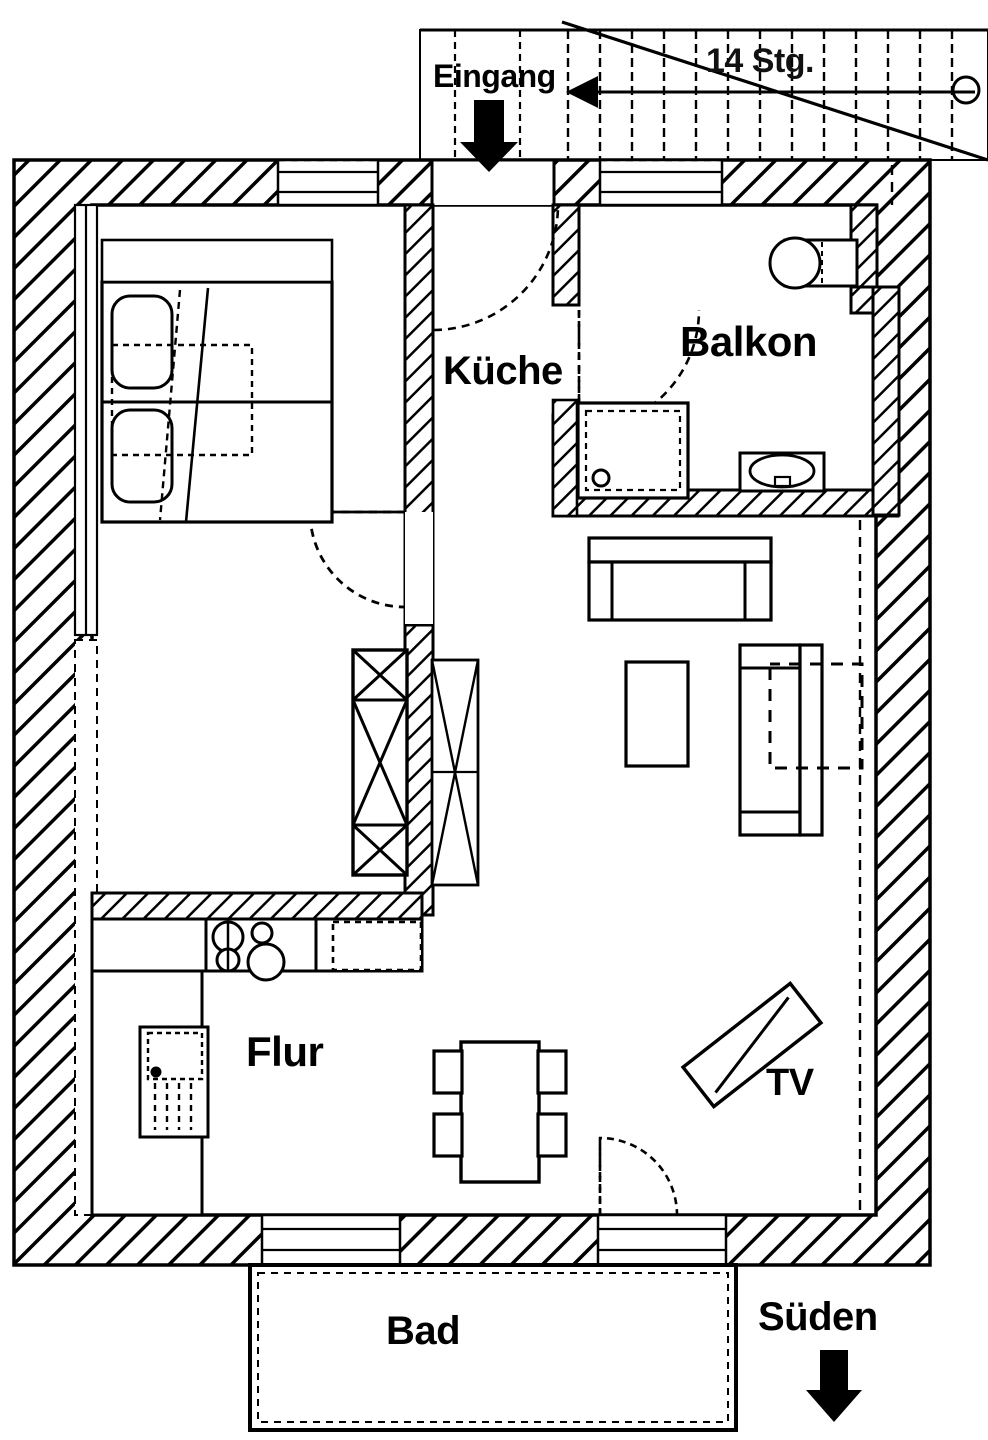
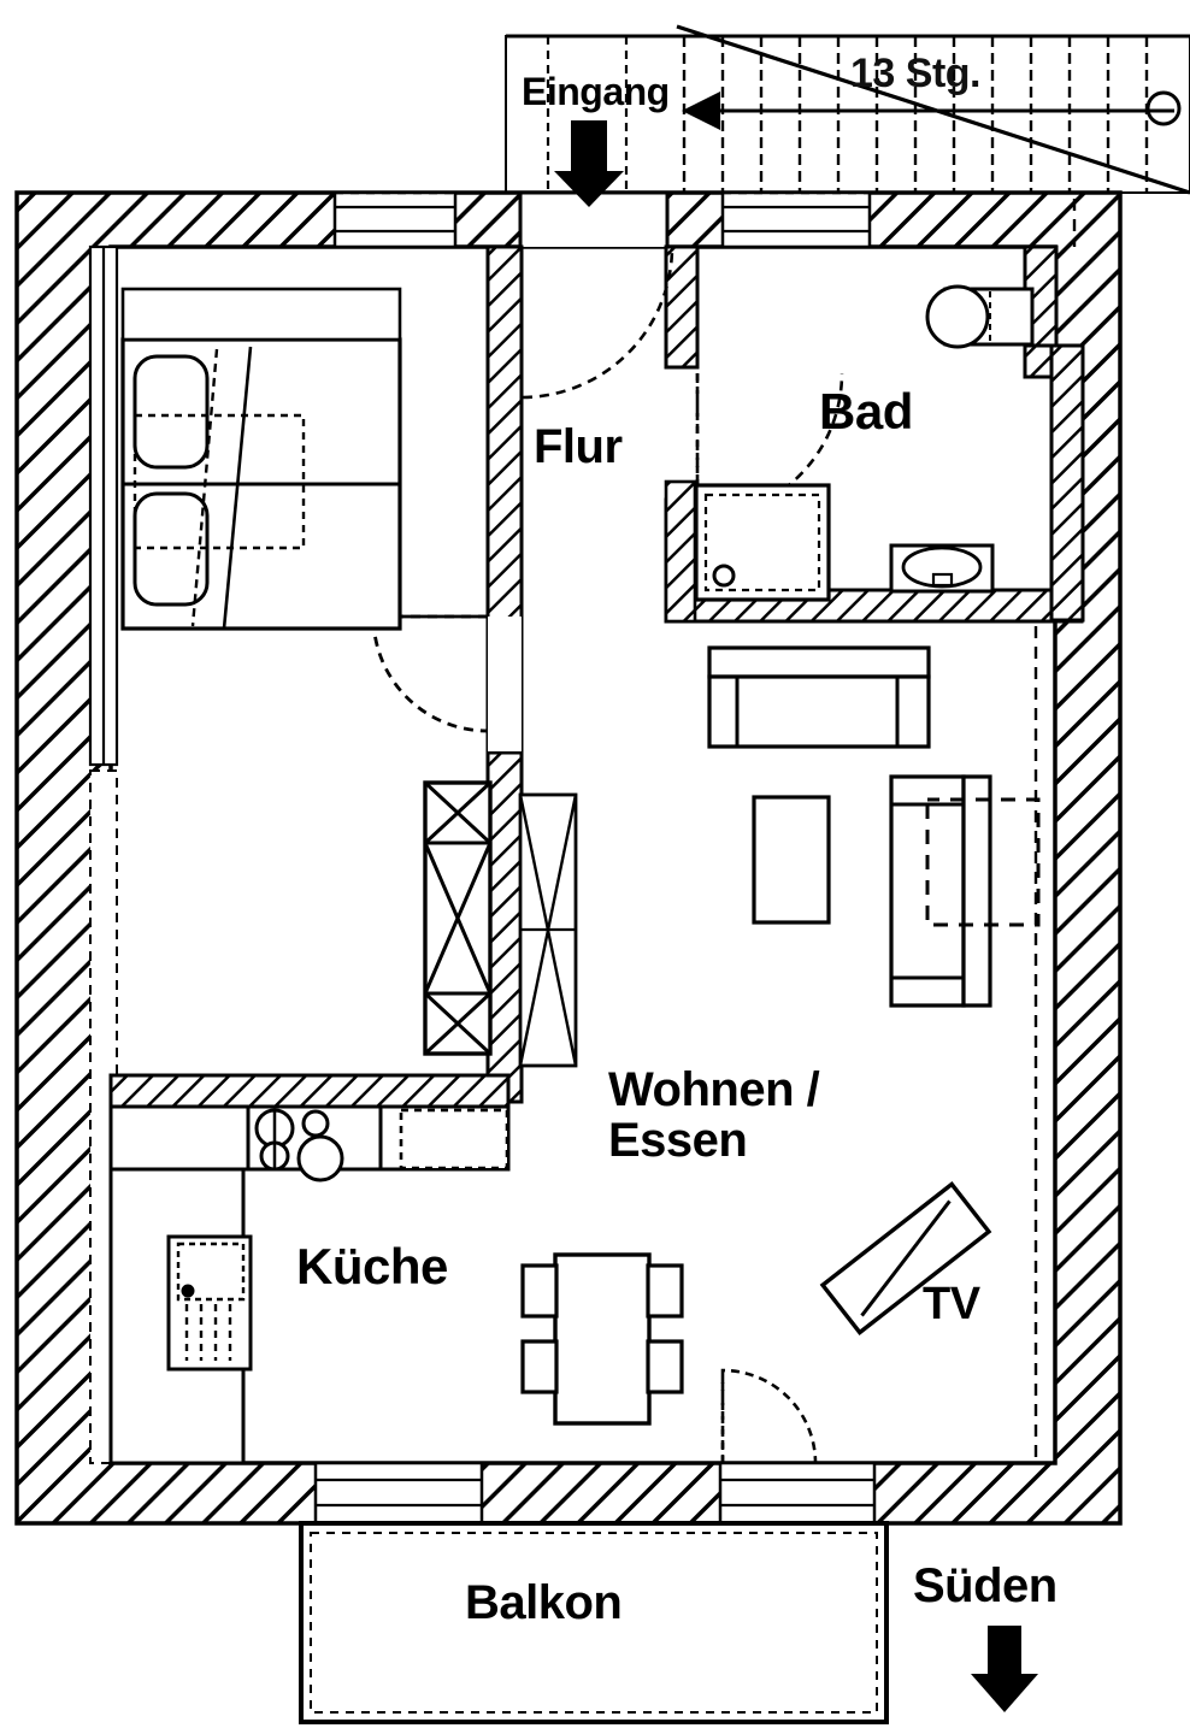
- Küche
+ Flur
- Balkon
+ Bad
- Flur
+ Küche
+ Wohnen /
+ Essen
- Bad
+ Balkon
  TV
  Eingang
- 14 Stg.
+ 13 Stg.
  Süden
